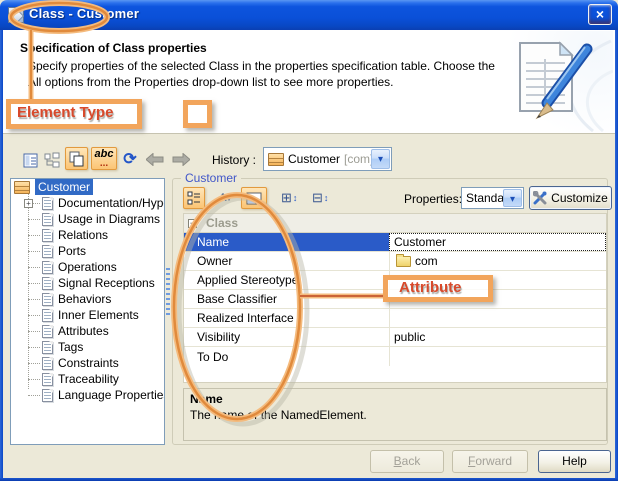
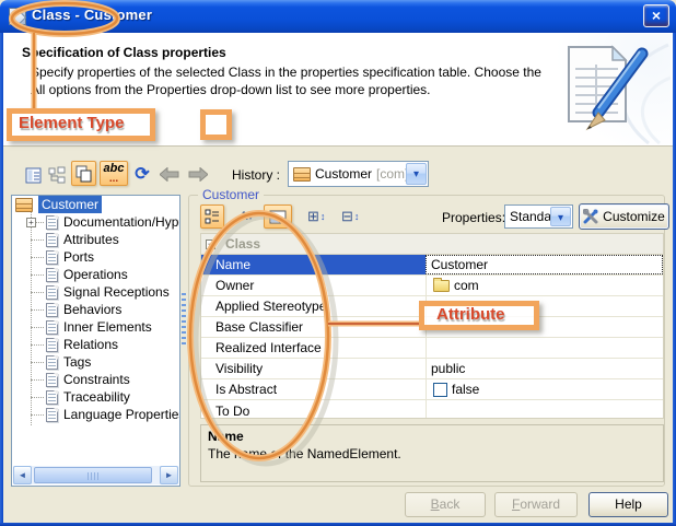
  Class - Cusomer
  ×
  Secification of Class properties
  pecify properties of the selected Class in the properties specification table. Choose the
  ll options from the Properties drop-down list to see more properties.
  abc
  ...
  ⟳
  History :
  Customer
  [com
  ▾
  Customer
  +
  Documentation/Hyp
- Usage in Diagrams
- Relations
+ Attributes
  Ports
  Operations
  Signal Receptions
  Behaviors
  Inner Elements
- Attributes
+ Relations
  Tags
  Constraints
  Traceability
  Language Propertie
+ ◄
+ ►
  Customer
  ⊞
  ↕
  ⊟
  ↕
  Properties
  Standa
  ▾
  Customize
  Class
  Name
  Customer
  Owner
  com
  Applied Stereotype
  Base Classifier
  Realized Interface
  Visibility
  public
+ Is Abstract
+ false
  To Do
  Nme
  Theme the NamedElement.
  Back
  Forward
  Help
  Element Type
  Attribute
